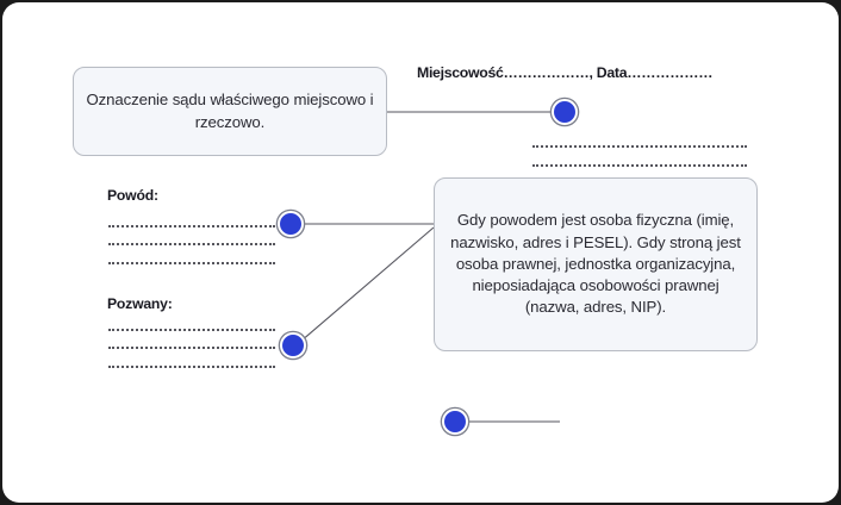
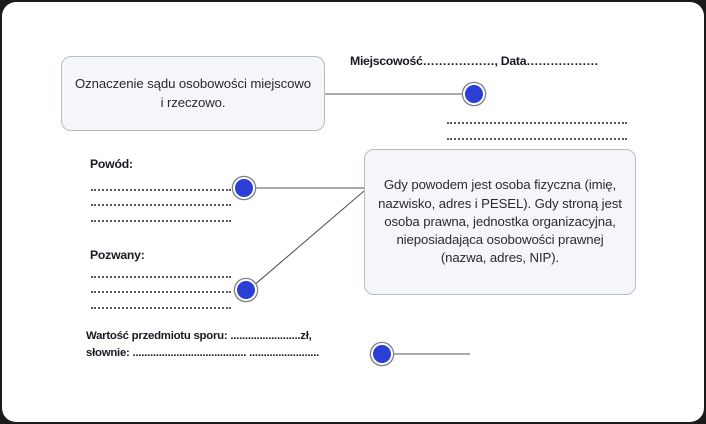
  Miejscowość………………, Data………………
- Oznaczenie sądu właściwego miejscowo i rzeczowo.
+ Oznaczenie sądu osobowości miejscowo i rzeczowo.
  Powód:
  Pozwany:
- Gdy powodem jest osoba fizyczna (imię, nazwisko, adres i PESEL). Gdy stroną jest osoba prawnej, jednostka organizacyjna, nieposiadająca osobowości prawnej (nazwa, adres, NIP).
+ Gdy powodem jest osoba fizyczna (imię, nazwisko, adres i PESEL). Gdy stroną jest osoba prawna, jednostka organizacyjna, nieposiadająca osobowości prawnej (nazwa, adres, NIP).
+ Wartość przedmiotu sporu: ........................zł,
+ słownie: ....................................... ........................
